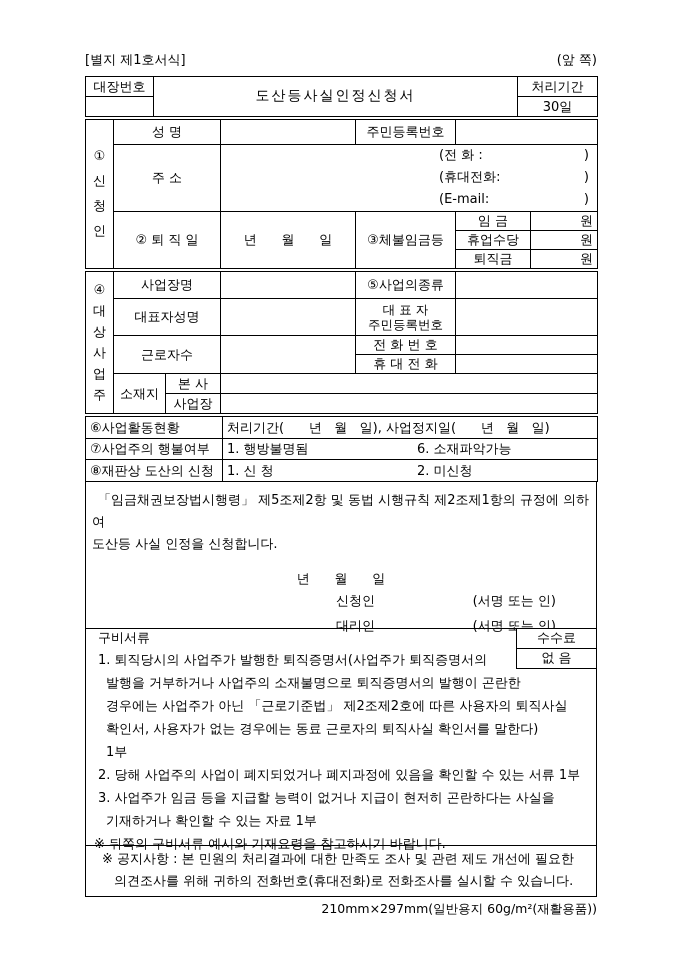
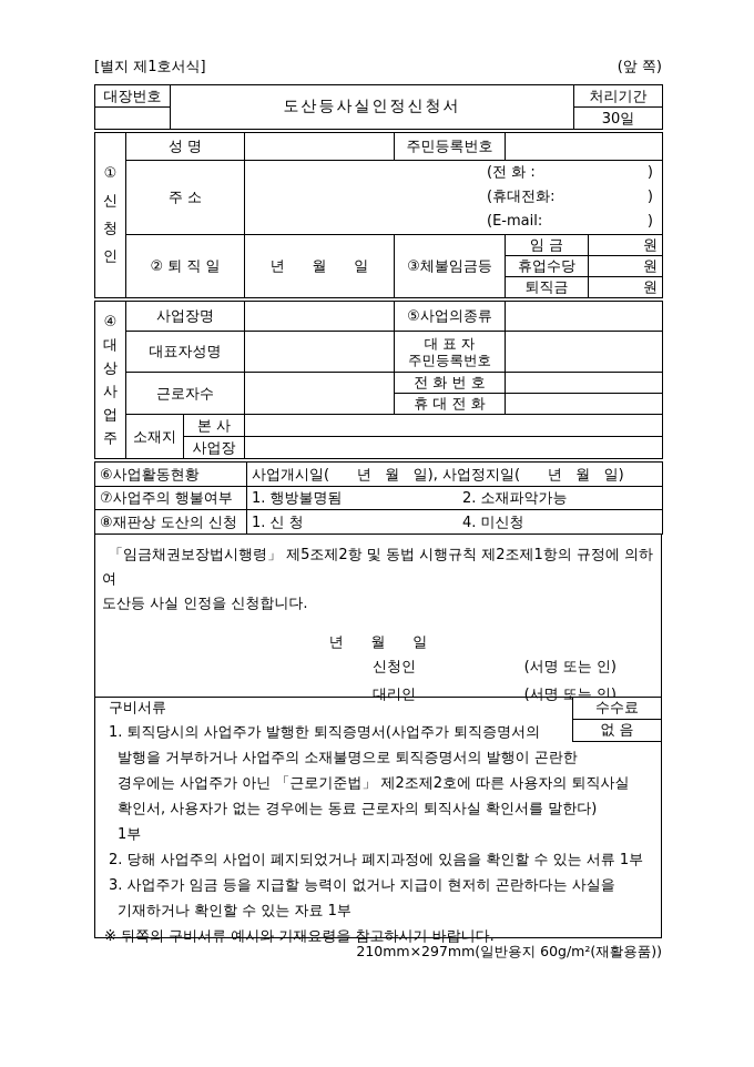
  [별지 제1호서식]
  (앞 쪽)
  대장번호	도산등사실인정신청서	처리기간
  	30일
  ① 신 청 인	성 명		주민등록번호
  주 소	(전 화 : ) (휴대전화: ) (E-mail: )
  ② 퇴 직 일	년 월 일	③체불임금등	임 금	원
  휴업수당	원
  퇴직금	원
  ④ 대 상 사 업 주	사업장명		⑤사업의종류
  대표자성명		대 표 자 주민등록번호
  근로자수		전 화 번 호
  휴 대 전 화
  소재지	본 사
  사업장
- ⑥사업활동현황	처리기간( 년 월 일), 사업정지일( 년 월 일)
+ ⑥사업활동현황	사업개시일( 년 월 일), 사업정지일( 년 월 일)
- ⑦사업주의 행불여부	1. 행방불명됨 6. 소재파악가능
+ ⑦사업주의 행불여부	1. 행방불명됨 2. 소재파악가능
- ⑧재판상 도산의 신청	1. 신 청 2. 미신청
+ ⑧재판상 도산의 신청	1. 신 청 4. 미신청
  「임금채권보장법시행령」 제5조제2항 및 동법 시행규칙 제2조제1항의 규정에 의하여
  도산등 사실 인정을 신청합니다.
  년 월 일
  신청인
  (서명 또는 인)
  대리인
  (서명 또는 인)
  수수료
  없 음
  구비서류
  1. 퇴직당시의 사업주가 발행한 퇴직증명서(사업주가 퇴직증명서의
  발행을 거부하거나 사업주의 소재불명으로 퇴직증명서의 발행이 곤란한
  경우에는 사업주가 아닌 「근로기준법」 제2조제2호에 따른 사용자의 퇴직사실
  확인서, 사용자가 없는 경우에는 동료 근로자의 퇴직사실 확인서를 말한다)
  1부
  2. 당해 사업주의 사업이 폐지되었거나 폐지과정에 있음을 확인할 수 있는 서류 1부
  3. 사업주가 임금 등을 지급할 능력이 없거나 지급이 현저히 곤란하다는 사실을
  기재하거나 확인할 수 있는 자료 1부
  ※ 뒤쪽의 구비서류 예시와 기재요령을 참고하시기 바랍니다.
- ※ 공지사항 : 본 민원의 처리결과에 대한 만족도 조사 및 관련 제도 개선에 필요한
- 의견조사를 위해 귀하의 전화번호(휴대전화)로 전화조사를 실시할 수 있습니다.
  210mm×297mm(일반용지 60g/m²(재활용품))
